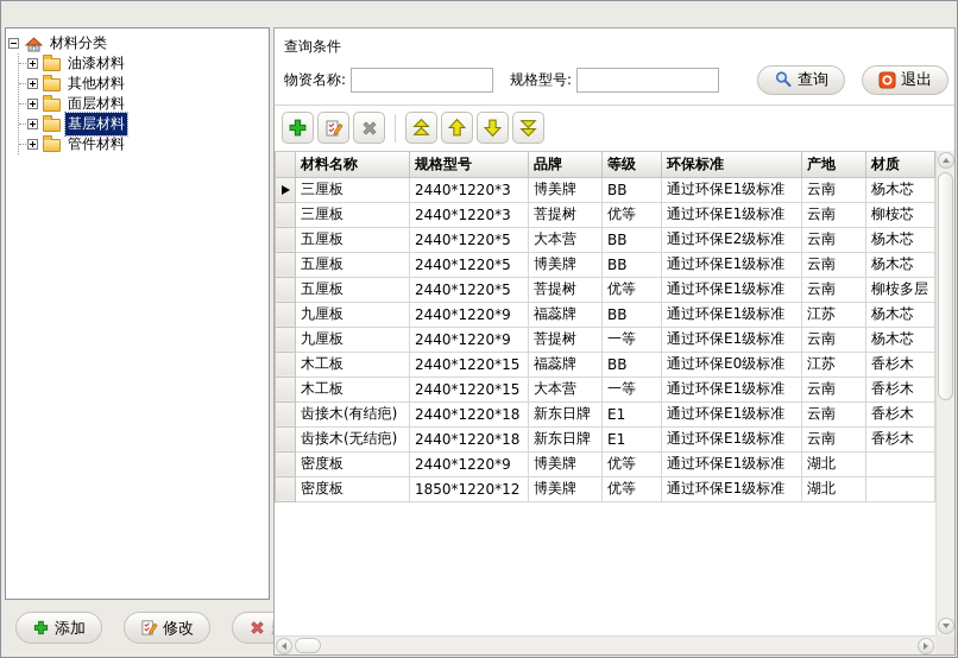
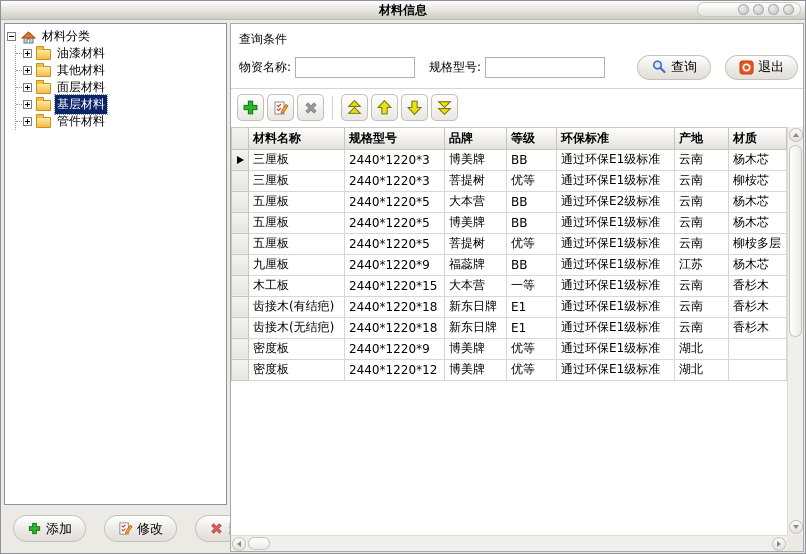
+ 材料信息
  材料分类
  油漆材料
  其他材料
  面层材料
  基层材料
  管件材料
  添加
  修改
  查询条件
  物资名称:
  规格型号:
  查询
  退出
  	材料名称	规格型号	品牌	等级	环保标准	产地	材质
  	三厘板	2440*1220*3	博美牌	BB	通过环保E1级标准	云南	杨木芯
  	三厘板	2440*1220*3	菩提树	优等	通过环保E1级标准	云南	柳桉芯
  	五厘板	2440*1220*5	大本营	BB	通过环保E2级标准	云南	杨木芯
  	五厘板	2440*1220*5	博美牌	BB	通过环保E1级标准	云南	杨木芯
  	五厘板	2440*1220*5	菩提树	优等	通过环保E1级标准	云南	柳桉多层
  	九厘板	2440*1220*9	福蕊牌	BB	通过环保E1级标准	江苏	杨木芯
- 	九厘板	2440*1220*9	菩提树	一等	通过环保E1级标准	云南	杨木芯
- 	木工板	2440*1220*15	福蕊牌	BB	通过环保E0级标准	江苏	香杉木
  	木工板	2440*1220*15	大本营	一等	通过环保E1级标准	云南	香杉木
  	齿接木(有结疤)	2440*1220*18	新东日牌	E1	通过环保E1级标准	云南	香杉木
  	齿接木(无结疤)	2440*1220*18	新东日牌	E1	通过环保E1级标准	云南	香杉木
  	密度板	2440*1220*9	博美牌	优等	通过环保E1级标准	湖北
- 	密度板	1850*1220*12	博美牌	优等	通过环保E1级标准	湖北
+ 	密度板	2440*1220*12	博美牌	优等	通过环保E1级标准	湖北
